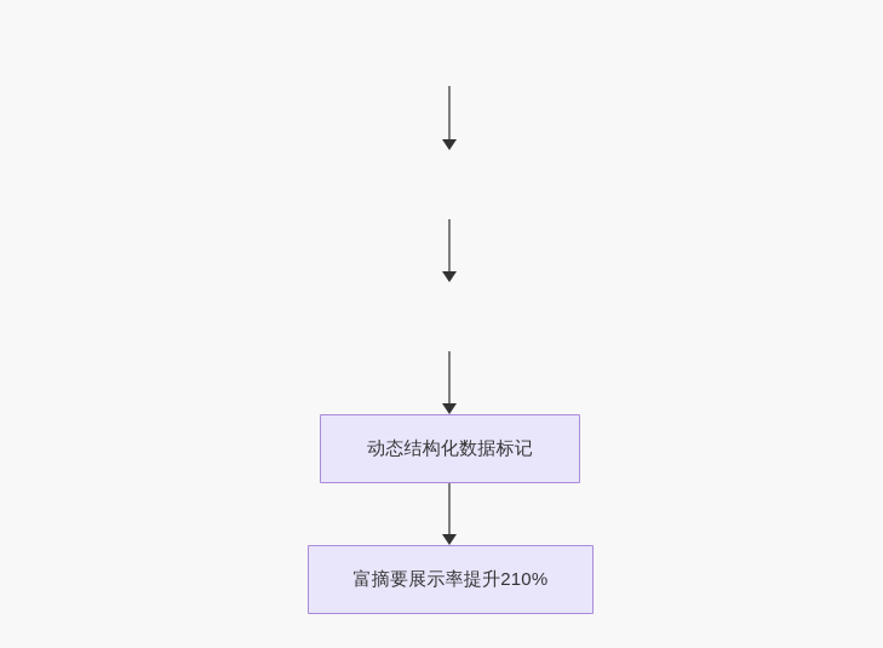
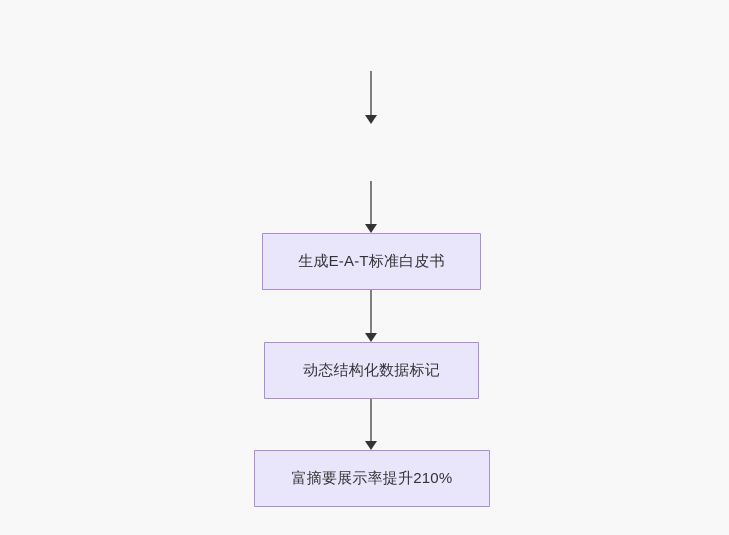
+ 生成E-A-T标准白皮书
  动态结构化数据标记
  富摘要展示率提升210%
